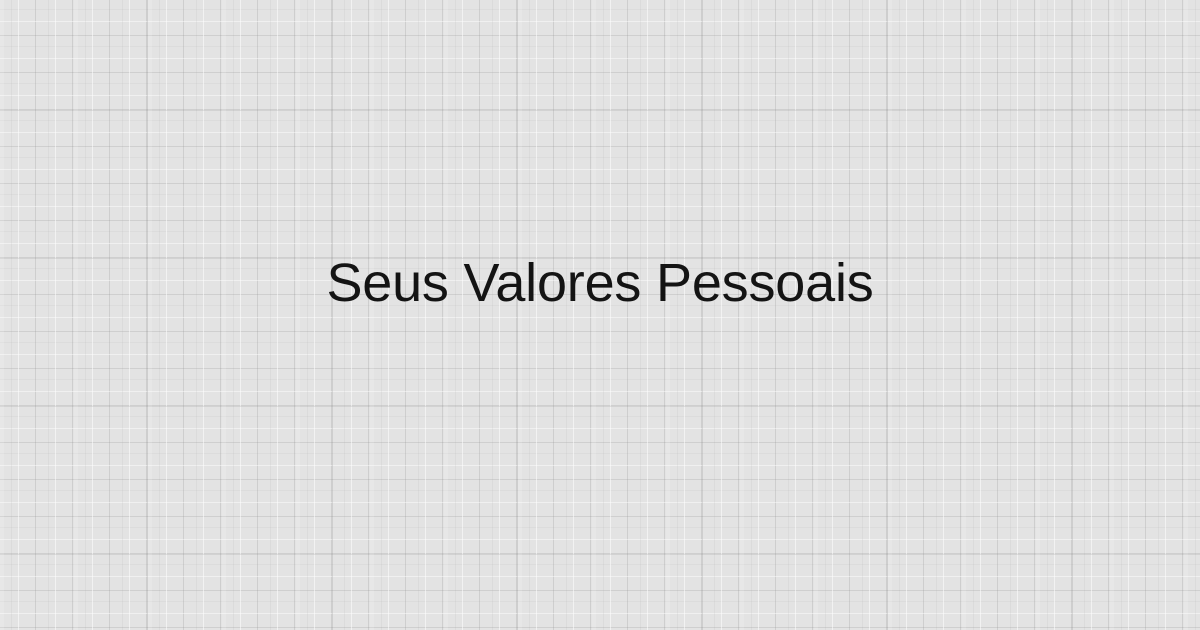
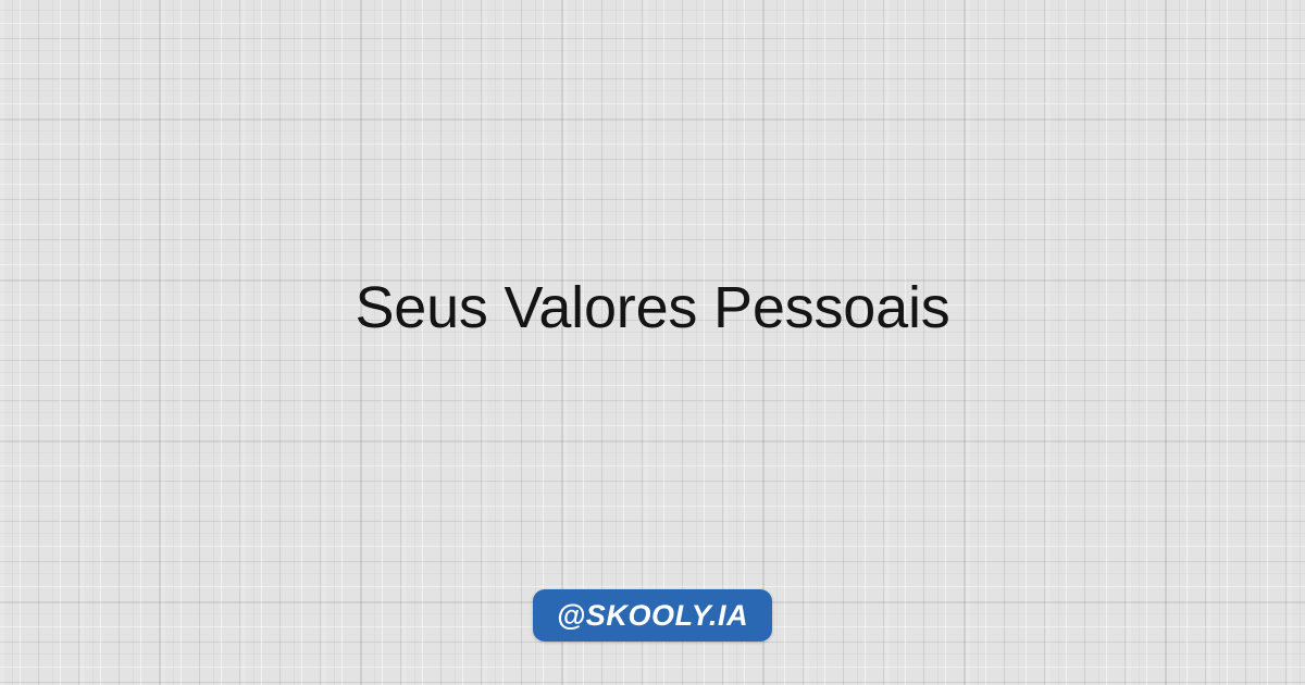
  Seus Valores Pessoais
+ @SKOOLY.IA
